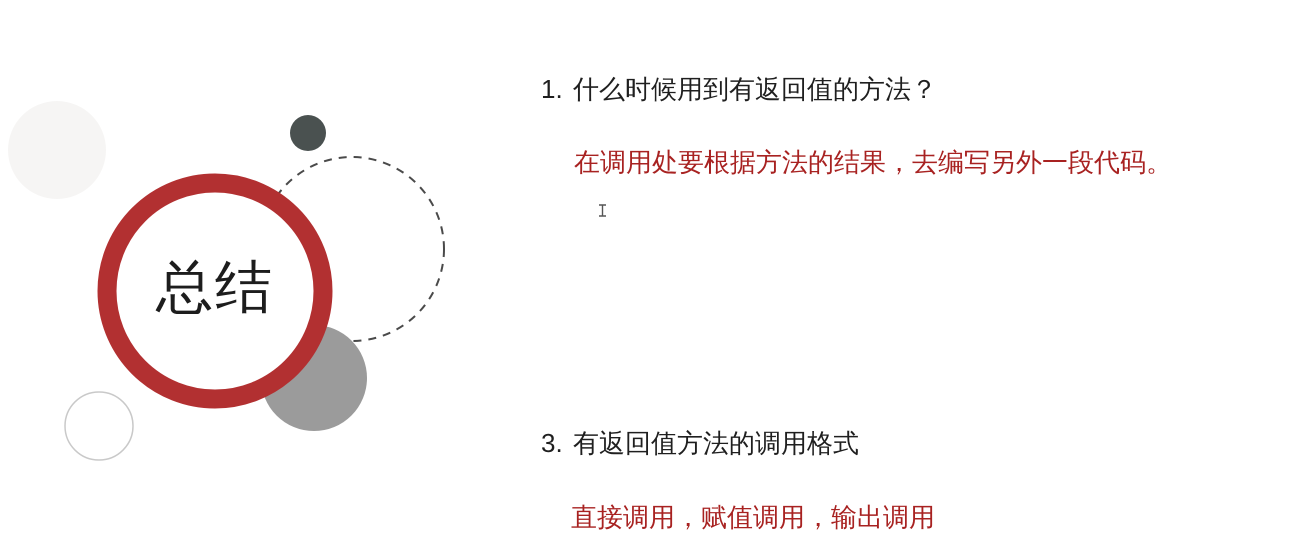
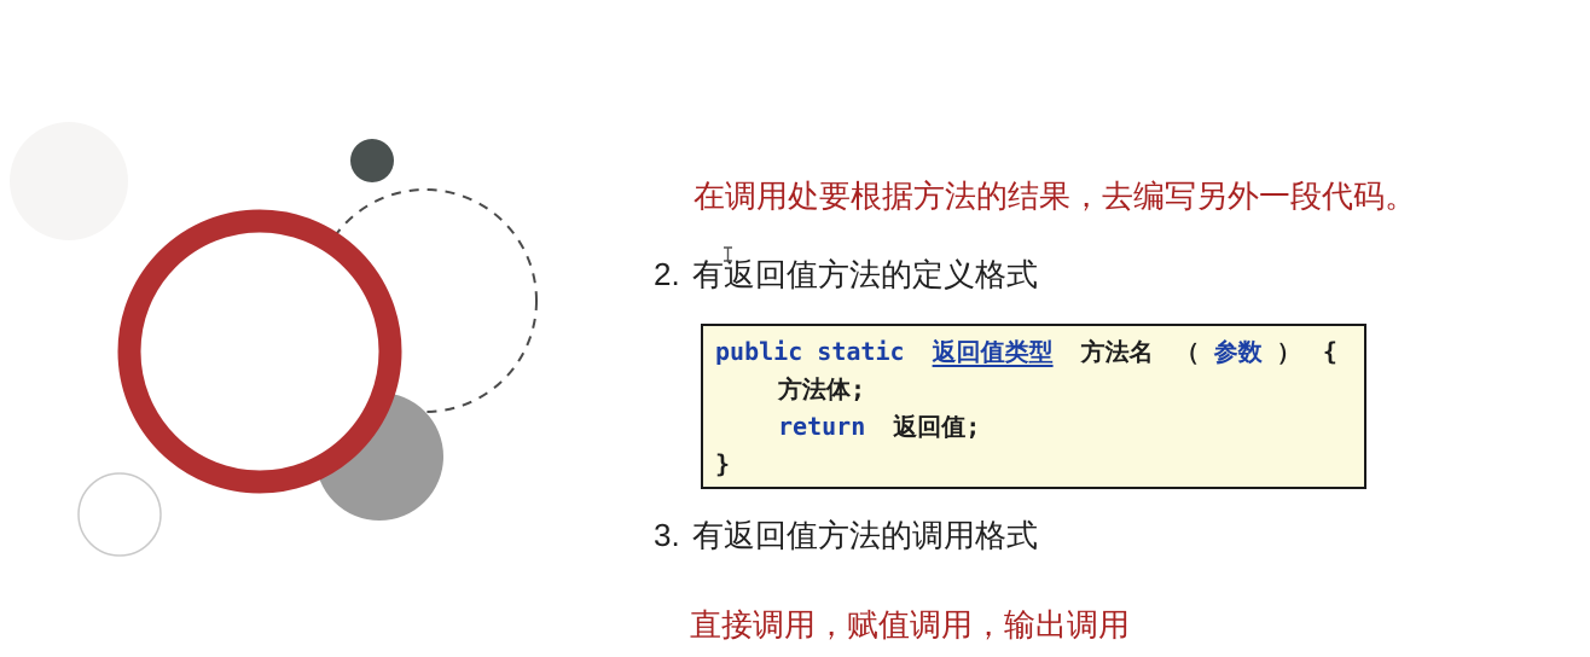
- 总结
- 1.
- 什么时候用到有返回值的方法？
  在调用处要根据方法的结果，去编写另外一段代码。
+ 2.
+ 有返回值方法的定义格式
+ public static 返回值类型 方法名 （ 参数 ） {
+ 方法体;
+ return 返回值;
+ }
  3.
  有返回值方法的调用格式
  直接调用，赋值调用，输出调用
